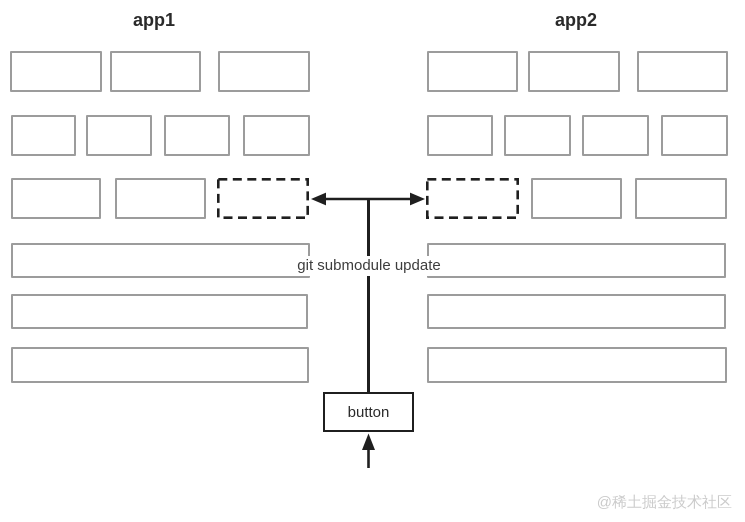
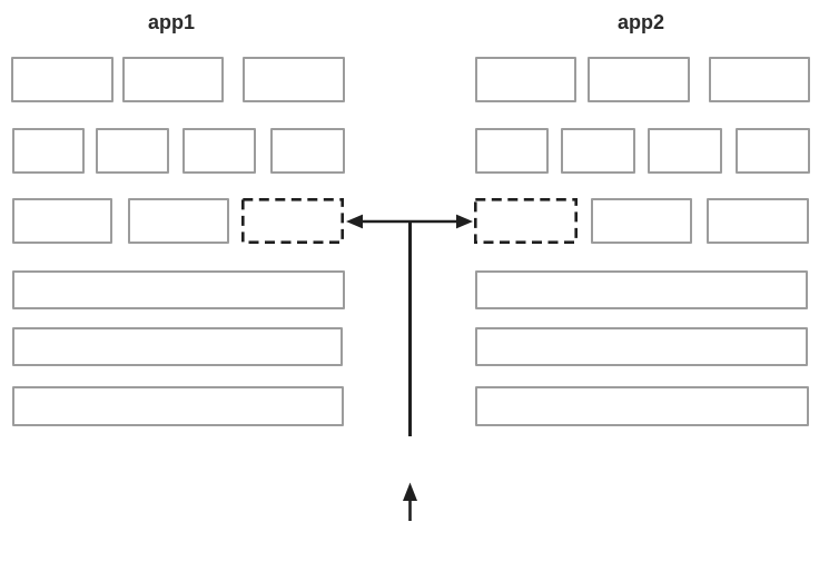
  app1
  app2
- git submodule update
- button
- @稀土掘金技术社区
